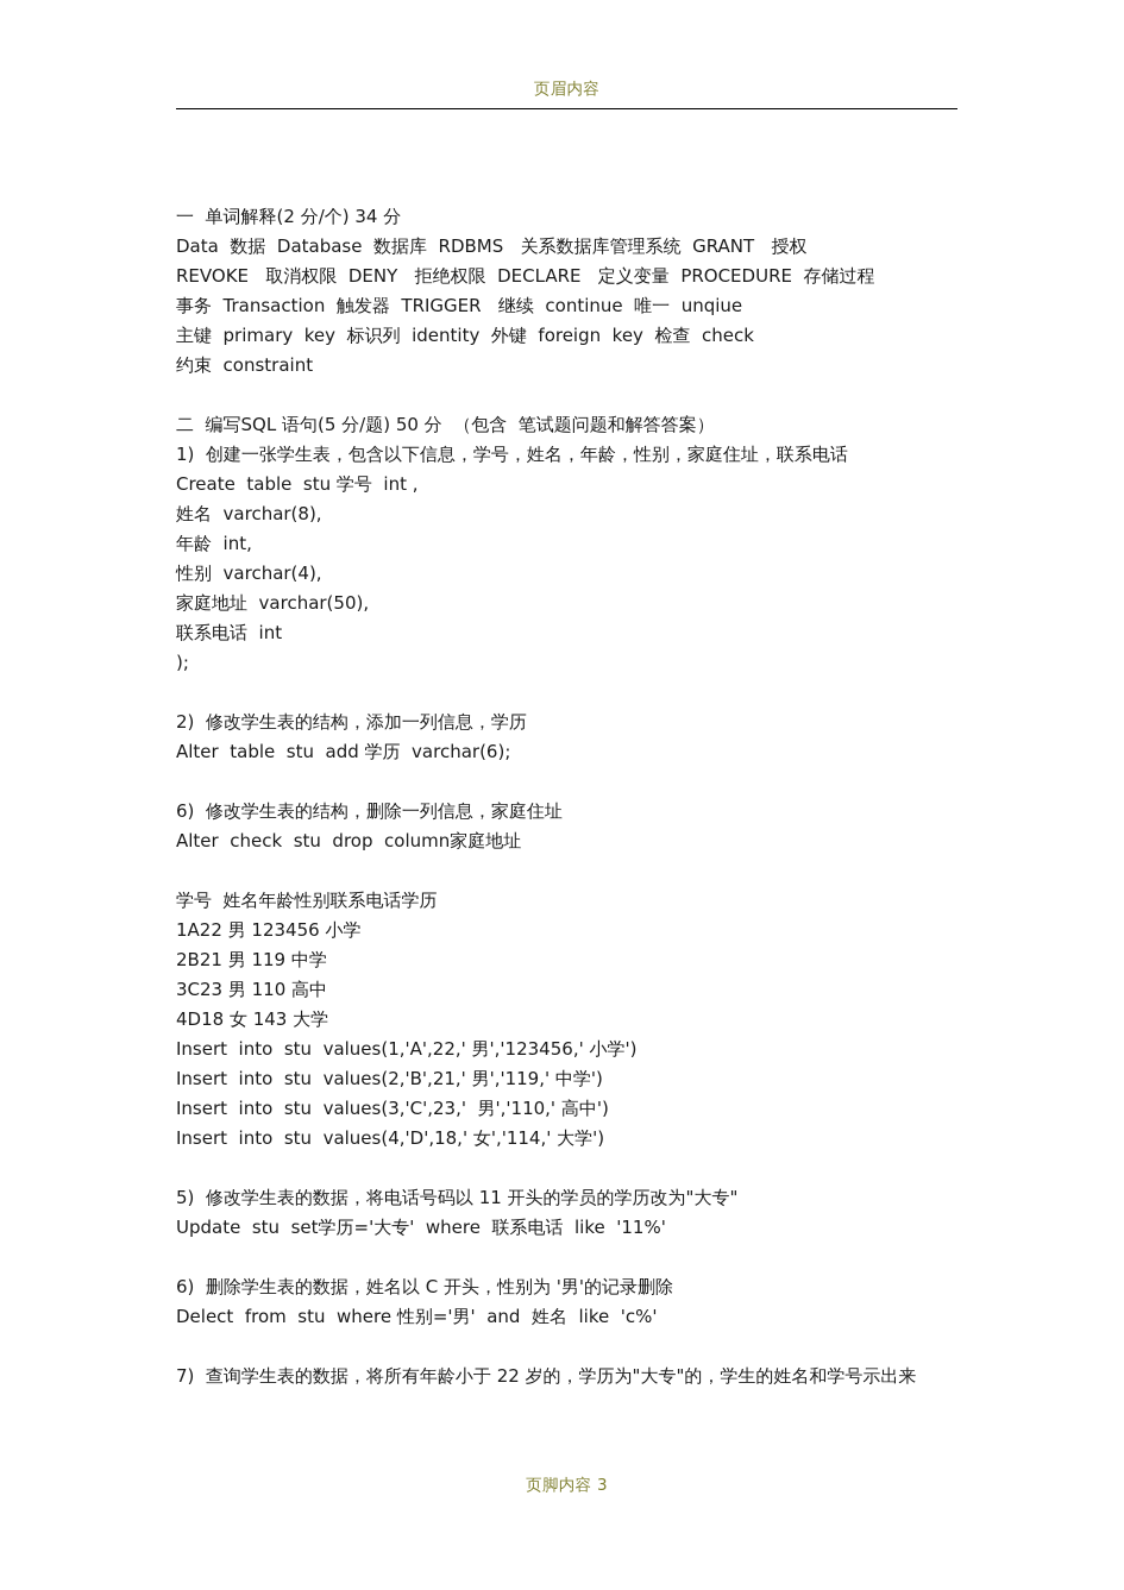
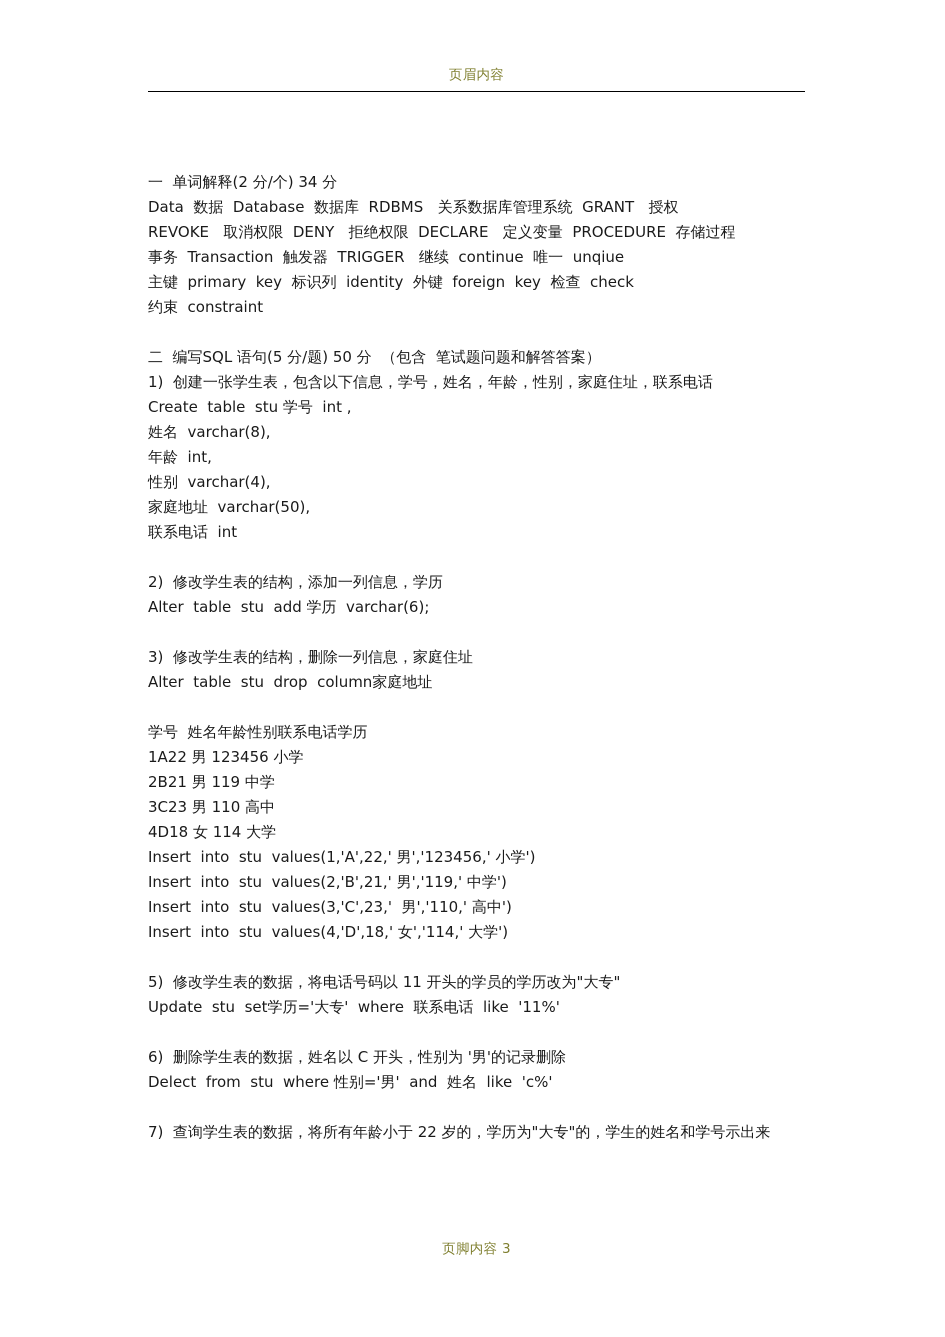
  页眉内容
  一 单词解释(2 分/个) 34 分
  Data 数据 Database 数据库 RDBMS 关系数据库管理系统 GRANT 授权
  REVOKE 取消权限 DENY 拒绝权限 DECLARE 定义变量 PROCEDURE 存储过程
  事务 Transaction 触发器 TRIGGER 继续 continue 唯一 unqiue
  主键 primary key 标识列 identity 外键 foreign key 检查 check
  约束 constraint
  二 编写SQL 语句(5 分/题) 50 分 （包含 笔试题问题和解答答案）
  1) 创建一张学生表，包含以下信息，学号，姓名，年龄，性别，家庭住址，联系电话
  Create table stu 学号 int ,
  姓名 varchar(8),
  年龄 int,
  性别 varchar(4),
  家庭地址 varchar(50),
  联系电话 int
- );
  2) 修改学生表的结构，添加一列信息，学历
  Alter table stu add 学历 varchar(6);
- 6) 修改学生表的结构，删除一列信息，家庭住址
+ 3) 修改学生表的结构，删除一列信息，家庭住址
- Alter check stu drop column家庭地址
+ Alter table stu drop column家庭地址
  学号 姓名年龄性别联系电话学历
  1A22 男 123456 小学
  2B21 男 119 中学
  3C23 男 110 高中
- 4D18 女 143 大学
+ 4D18 女 114 大学
  Insert into stu values(1,'A',22,' 男','123456,' 小学')
  Insert into stu values(2,'B',21,' 男','119,' 中学')
  Insert into stu values(3,'C',23,' 男','110,' 高中')
  Insert into stu values(4,'D',18,' 女','114,' 大学')
  5) 修改学生表的数据，将电话号码以 11 开头的学员的学历改为"大专"
  Update stu set学历='大专' where 联系电话 like '11%'
  6) 删除学生表的数据，姓名以 C 开头，性别为 '男'的记录删除
  Delect from stu where 性别='男' and 姓名 like 'c%'
  7) 查询学生表的数据，将所有年龄小于 22 岁的，学历为"大专"的，学生的姓名和学号示出来
  页脚内容 3
